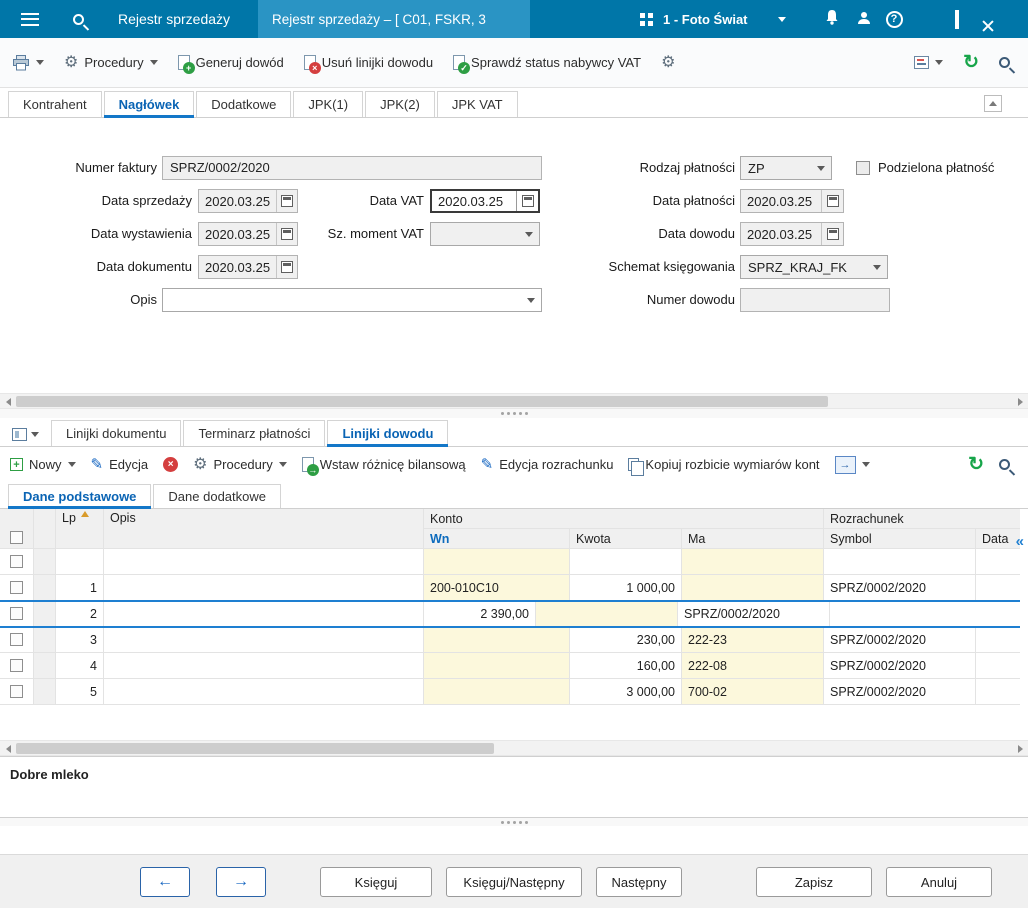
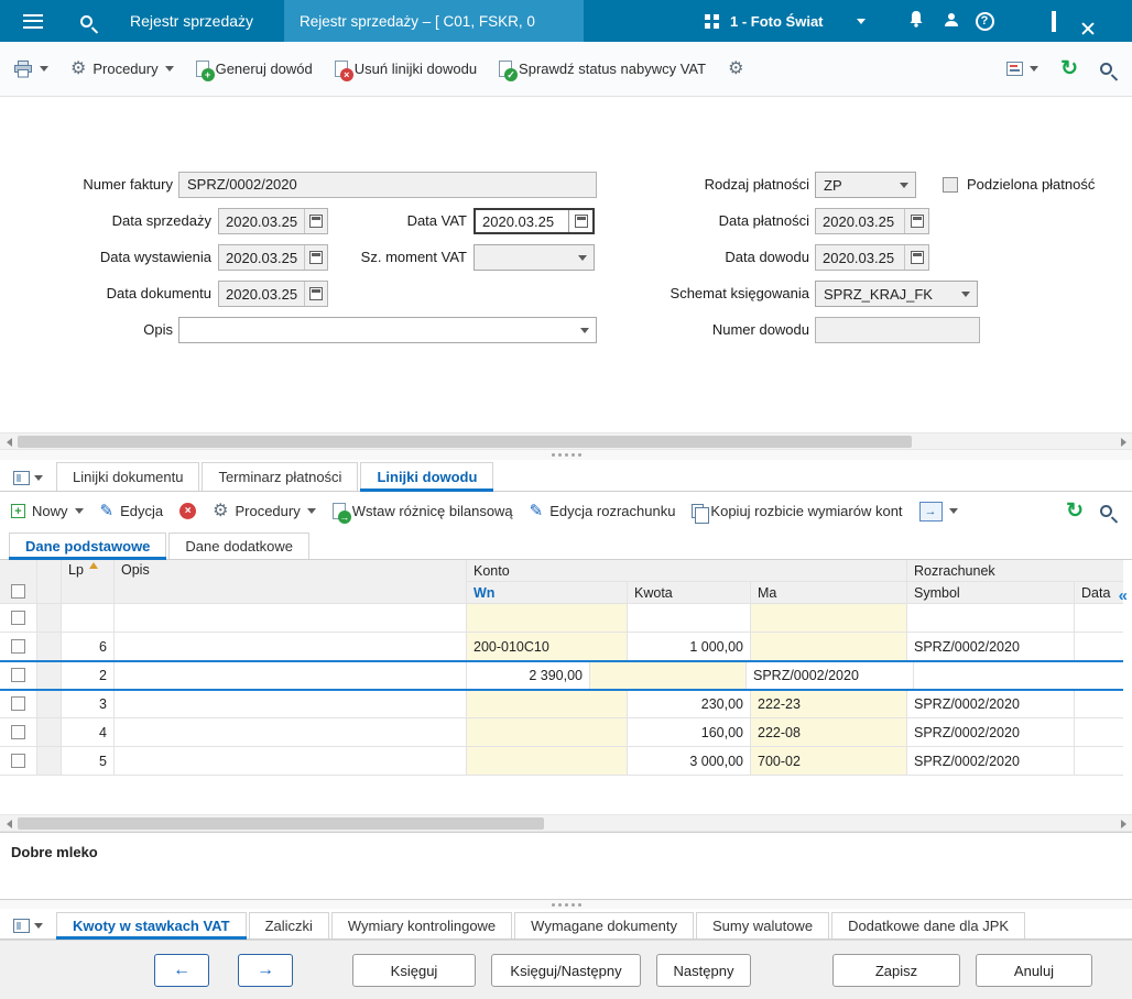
  Rejestr sprzedaży
- Rejestr sprzedaży – [ C01, FSKR, 3
+ Rejestr sprzedaży – [ C01, FSKR, 0
  1 - Foto Świat
  Procedury
  Generuj dowód
  Usuń linijki dowodu
  Sprawdź status nabywcy VAT
- Kontrahent
- Nagłówek
- Dodatkowe
- JPK(1)
- JPK(2)
- JPK VAT
  Numer faktury
  SPRZ/0002/2020
  Data sprzedaży
  2020.03.25
  Data VAT
  2020.03.25
  Data wystawienia
  2020.03.25
  Sz. moment VAT
  Data dokumentu
  2020.03.25
  Opis
  Rodzaj płatności
  ZP
  Podzielona płatność
  Data płatności
  2020.03.25
  Data dowodu
  2020.03.25
  Schemat księgowania
  SPRZ_KRAJ_FK
  Numer dowodu
  Linijki dokumentu
  Terminarz płatności
  Linijki dowodu
  Nowy
  Edycja
  Procedury
  Wstaw różnicę bilansową
  Edycja rozrachunku
  Kopiuj rozbicie wymiarów kont
  Dane podstawowe
  Dane dodatkowe
  Lp
  Opis
  Konto
  Rozrachunek
  Wn
  Kwota
  Ma
  Symbol
  Data
- 1
+ 6
  200-010C10
  1 000,00
  SPRZ/0002/2020
  2
  2 390,00
  SPRZ/0002/2020
  3
  230,00
  222-23
  SPRZ/0002/2020
  4
  160,00
  222-08
  SPRZ/0002/2020
  5
  3 000,00
  700-02
  SPRZ/0002/2020
  Dobre mleko
+ Kwoty w stawkach VAT
+ Zaliczki
+ Wymiary kontrolingowe
+ Wymagane dokumenty
+ Sumy walutowe
+ Dodatkowe dane dla JPK
  Księguj
  Księguj/Następny
  Następny
  Zapisz
  Anuluj
